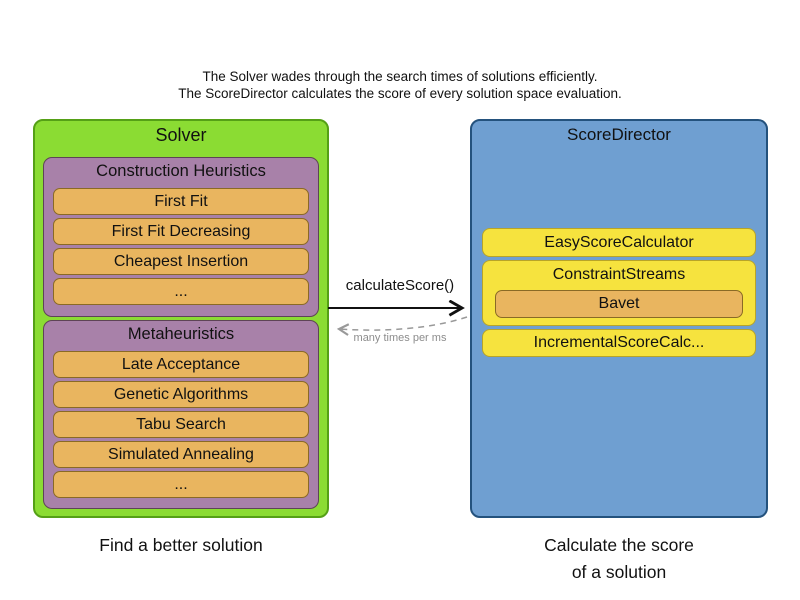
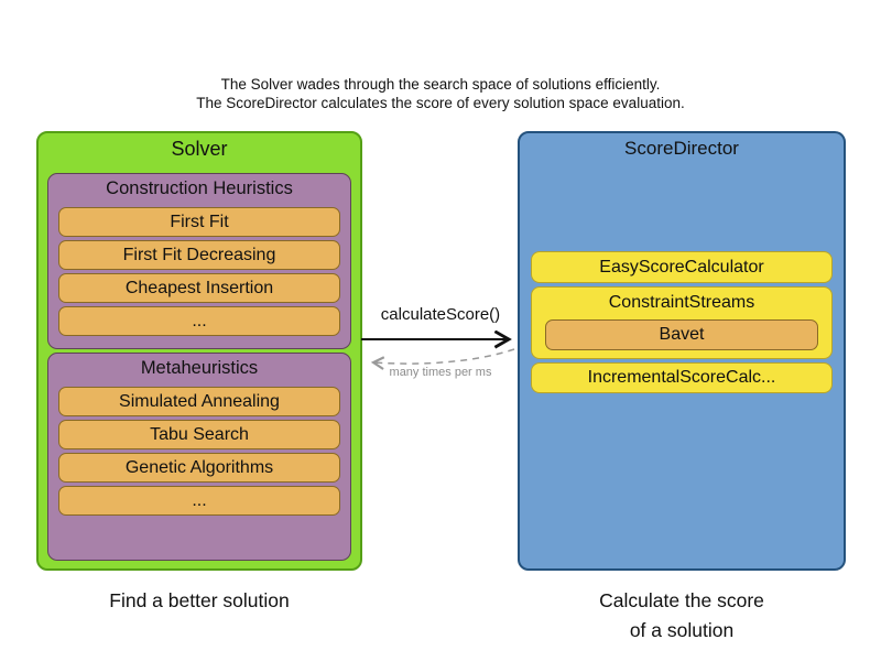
- The Solver wades through the search times of solutions efficiently.
+ The Solver wades through the search space of solutions efficiently.
  The ScoreDirector calculates the score of every solution space evaluation.
  Solver
  Construction Heuristics
  First Fit
  First Fit Decreasing
  Cheapest Insertion
  ...
  Metaheuristics
- Late Acceptance
- Genetic Algorithms
+ Simulated Annealing
  Tabu Search
- Simulated Annealing
+ Genetic Algorithms
  ...
  ScoreDirector
  EasyScoreCalculator
  ConstraintStreams
  Bavet
  IncrementalScoreCalc...
  calculateScore()
  many times per ms
  Find a better solution
  Calculate the score
  of a solution
